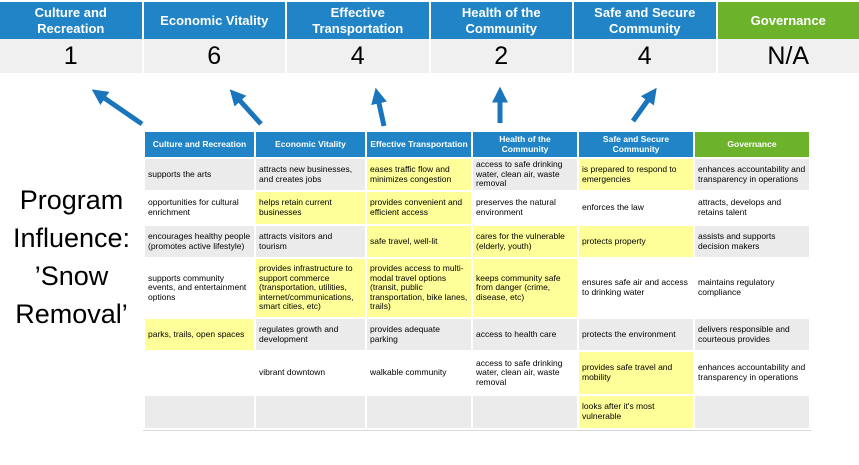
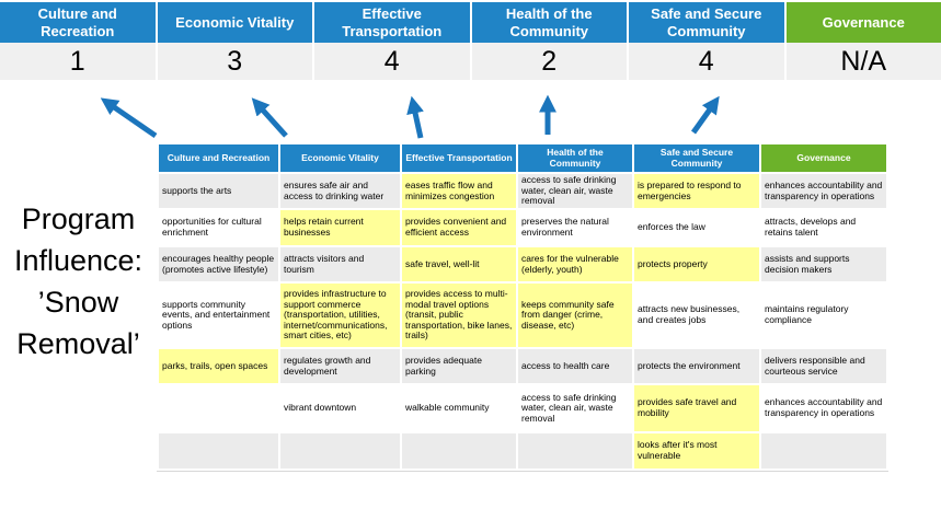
  Culture and Recreation
  Economic Vitality
  Effective Transportation
  Health of the Community
  Safe and Secure Community
  Governance
  1
- 6
+ 3
  4
  2
  4
  N/A
  Program
  Influence:
  ’Snow
  Removal’
  Culture and Recreation	Economic Vitality	Effective Transportation	Health of the Community	Safe and Secure Community	Governance
- supports the arts	attracts new businesses, and creates jobs	eases traffic flow and minimizes congestion	access to safe drinking water, clean air, waste removal	is prepared to respond to emergencies	enhances accountability and transparency in operations
+ supports the arts	ensures safe air and access to drinking water	eases traffic flow and minimizes congestion	access to safe drinking water, clean air, waste removal	is prepared to respond to emergencies	enhances accountability and transparency in operations
  opportunities for cultural enrichment	helps retain current businesses	provides convenient and efficient access	preserves the natural environment	enforces the law	attracts, develops and retains talent
  encourages healthy people (promotes active lifestyle)	attracts visitors and tourism	safe travel, well-lit	cares for the vulnerable (elderly, youth)	protects property	assists and supports decision makers
- supports community events, and entertainment options	provides infrastructure to support commerce (transportation, utilities, internet/communications, smart cities, etc)	provides access to multi-modal travel options (transit, public transportation, bike lanes, trails)	keeps community safe from danger (crime, disease, etc)	ensures safe air and access to drinking water	maintains regulatory compliance
+ supports community events, and entertainment options	provides infrastructure to support commerce (transportation, utilities, internet/communications, smart cities, etc)	provides access to multi-modal travel options (transit, public transportation, bike lanes, trails)	keeps community safe from danger (crime, disease, etc)	attracts new businesses, and creates jobs	maintains regulatory compliance
- parks, trails, open spaces	regulates growth and development	provides adequate parking	access to health care	protects the environment	delivers responsible and courteous provides
+ parks, trails, open spaces	regulates growth and development	provides adequate parking	access to health care	protects the environment	delivers responsible and courteous service
  	vibrant downtown	walkable community	access to safe drinking water, clean air, waste removal	provides safe travel and mobility	enhances accountability and transparency in operations
  				looks after it's most vulnerable
